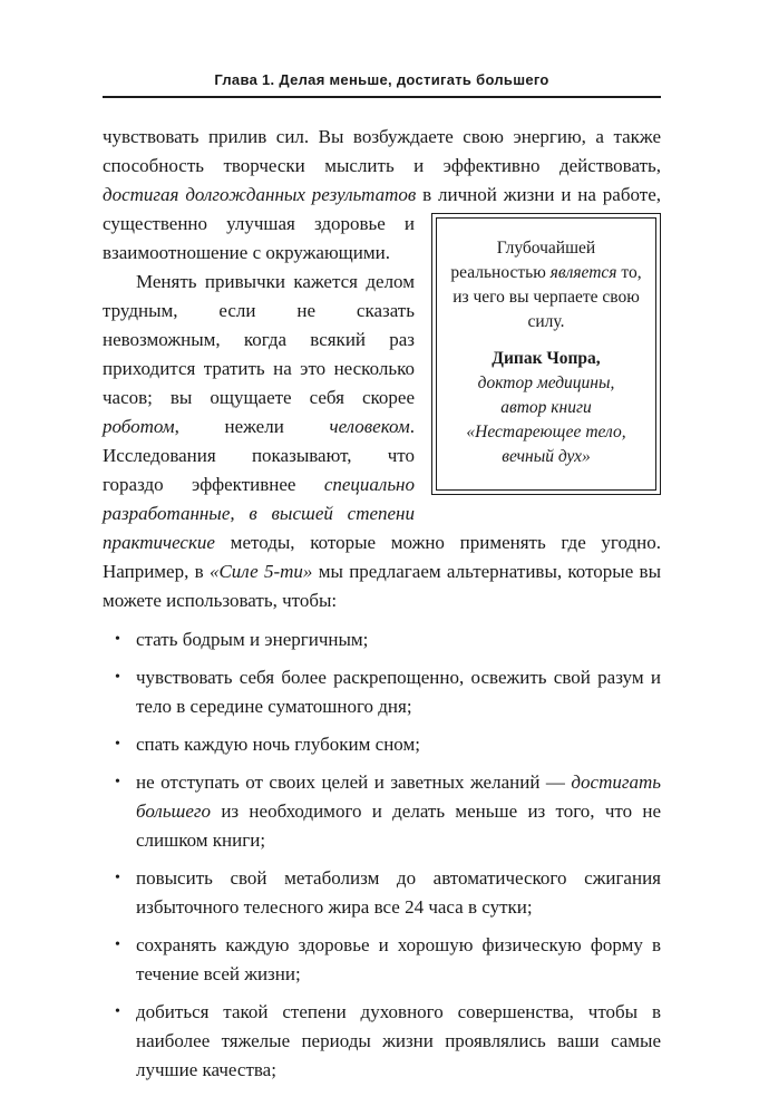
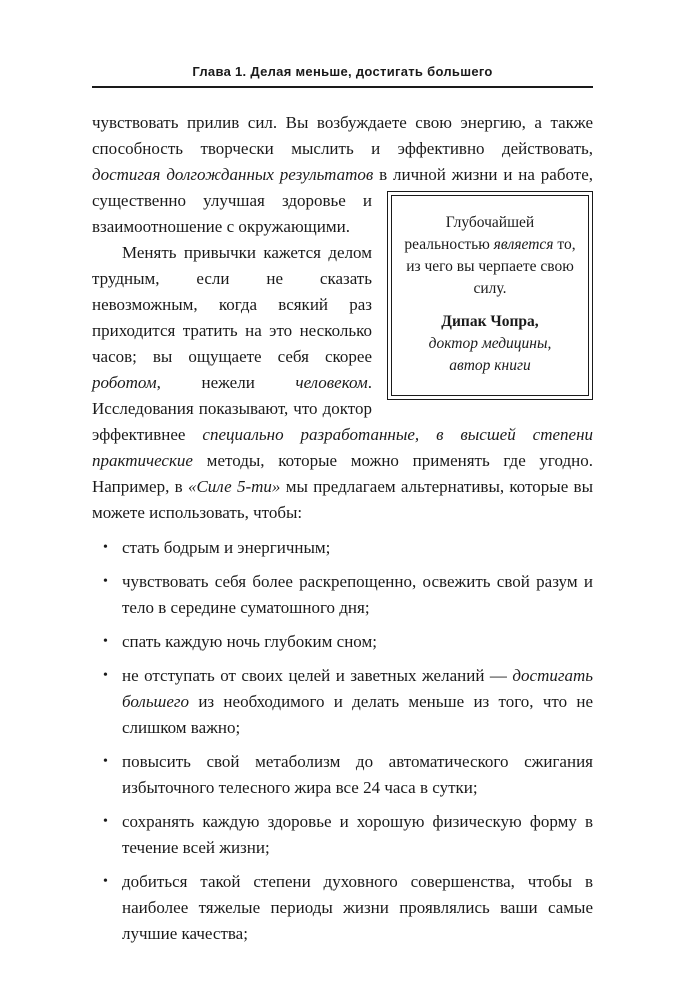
  Глава 1. Делая меньше, достигать большего
  чувствовать прилив сил. Вы возбуждаете свою энергию, а также способность творчески мыслить и эффективно действовать, достигая долгожданных результатов в личной жизни и на работе, существенно улучшая
  Глубочайшей реальностью является то, из чего вы черпаете свою силу.
  Дипак Чопра,
  доктор медицины,
  автор книги
- «Нестареющее тело,
- вечный дух»
  здоровье и взаимоотношение с окружающими.
- Менять привычки кажется делом трудным, если не сказать невозможным, когда всякий раз приходится тратить на это несколько часов; вы ощущаете себя скорее роботом, нежели человеком. Исследования показывают, что гораздо эффективнее специально разработанные, в высшей степени практические методы, которые можно применять где угодно. Например, в «Силе 5-ти» мы предлагаем альтернативы, которые вы можете использовать, чтобы:
+ Менять привычки кажется делом трудным, если не сказать невозможным, когда всякий раз приходится тратить на это несколько часов; вы ощущаете себя скорее роботом, нежели человеком. Исследования показывают, что доктор эффективнее специально разработанные, в высшей степени практические методы, которые можно применять где угодно. Например, в «Силе 5-ти» мы предлагаем альтернативы, которые вы можете использовать, чтобы:
  •
  стать бодрым и энергичным;
  •
  чувствовать себя более раскрепощенно, освежить свой разум и тело в середине суматошного дня;
  •
  спать каждую ночь глубоким сном;
  •
- не отступать от своих целей и заветных желаний — достигать большего из необходимого и делать меньше из того, что не слишком книги;
+ не отступать от своих целей и заветных желаний — достигать большего из необходимого и делать меньше из того, что не слишком важно;
  •
  повысить свой метаболизм до автоматического сжигания избыточного телесного жира все 24 часа в сутки;
  •
  сохранять каждую здоровье и хорошую физическую форму в течение всей жизни;
  •
  добиться такой степени духовного совершенства, чтобы в наиболее тяжелые периоды жизни проявлялись ваши самые лучшие качества;
